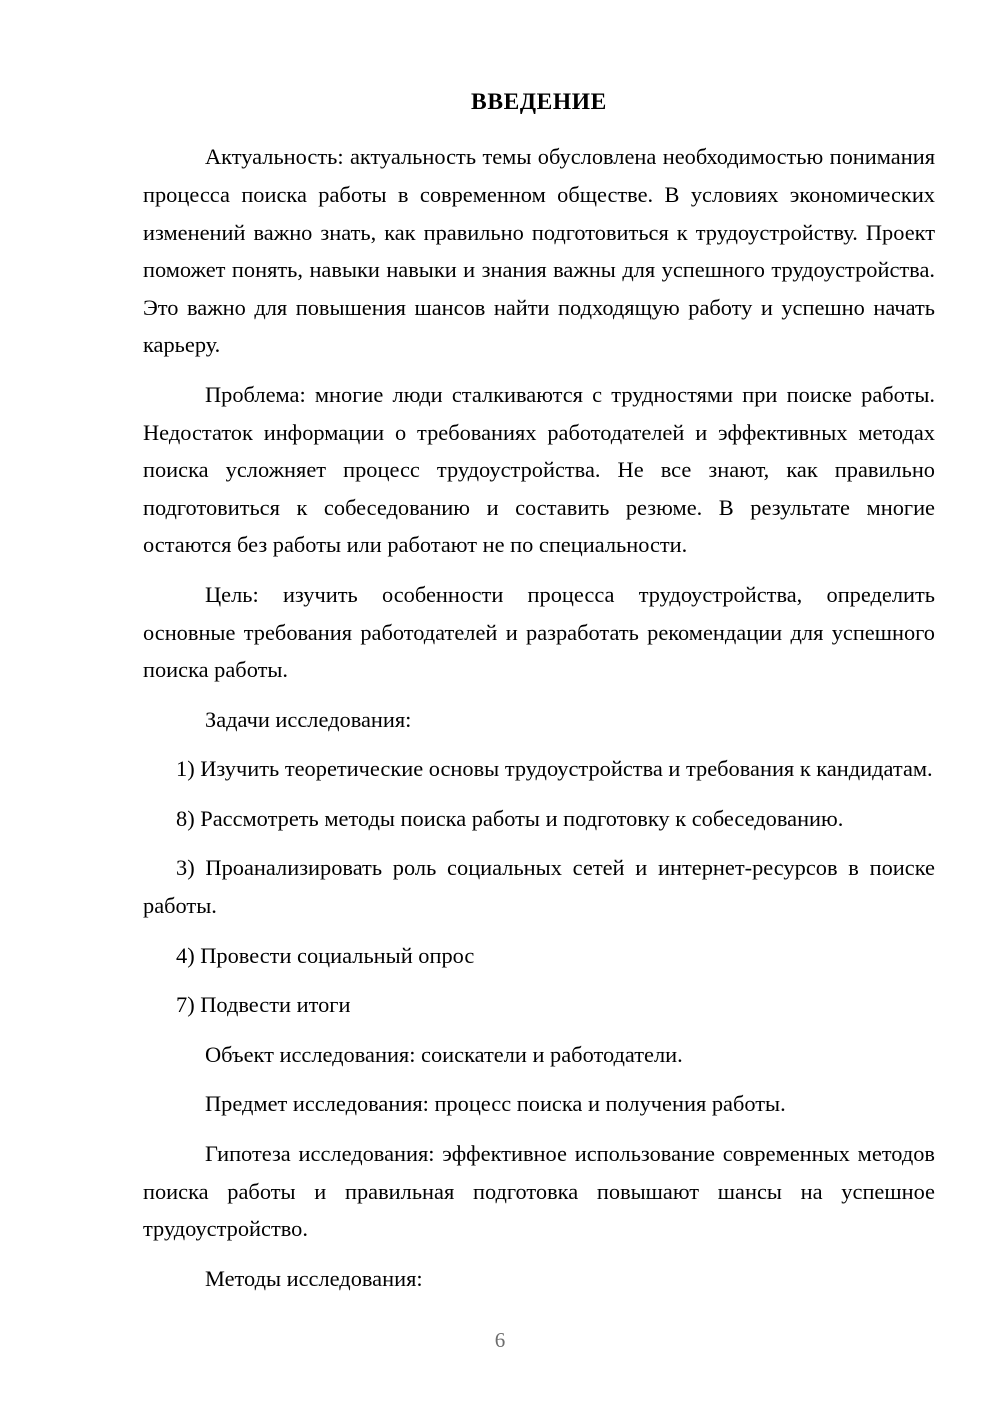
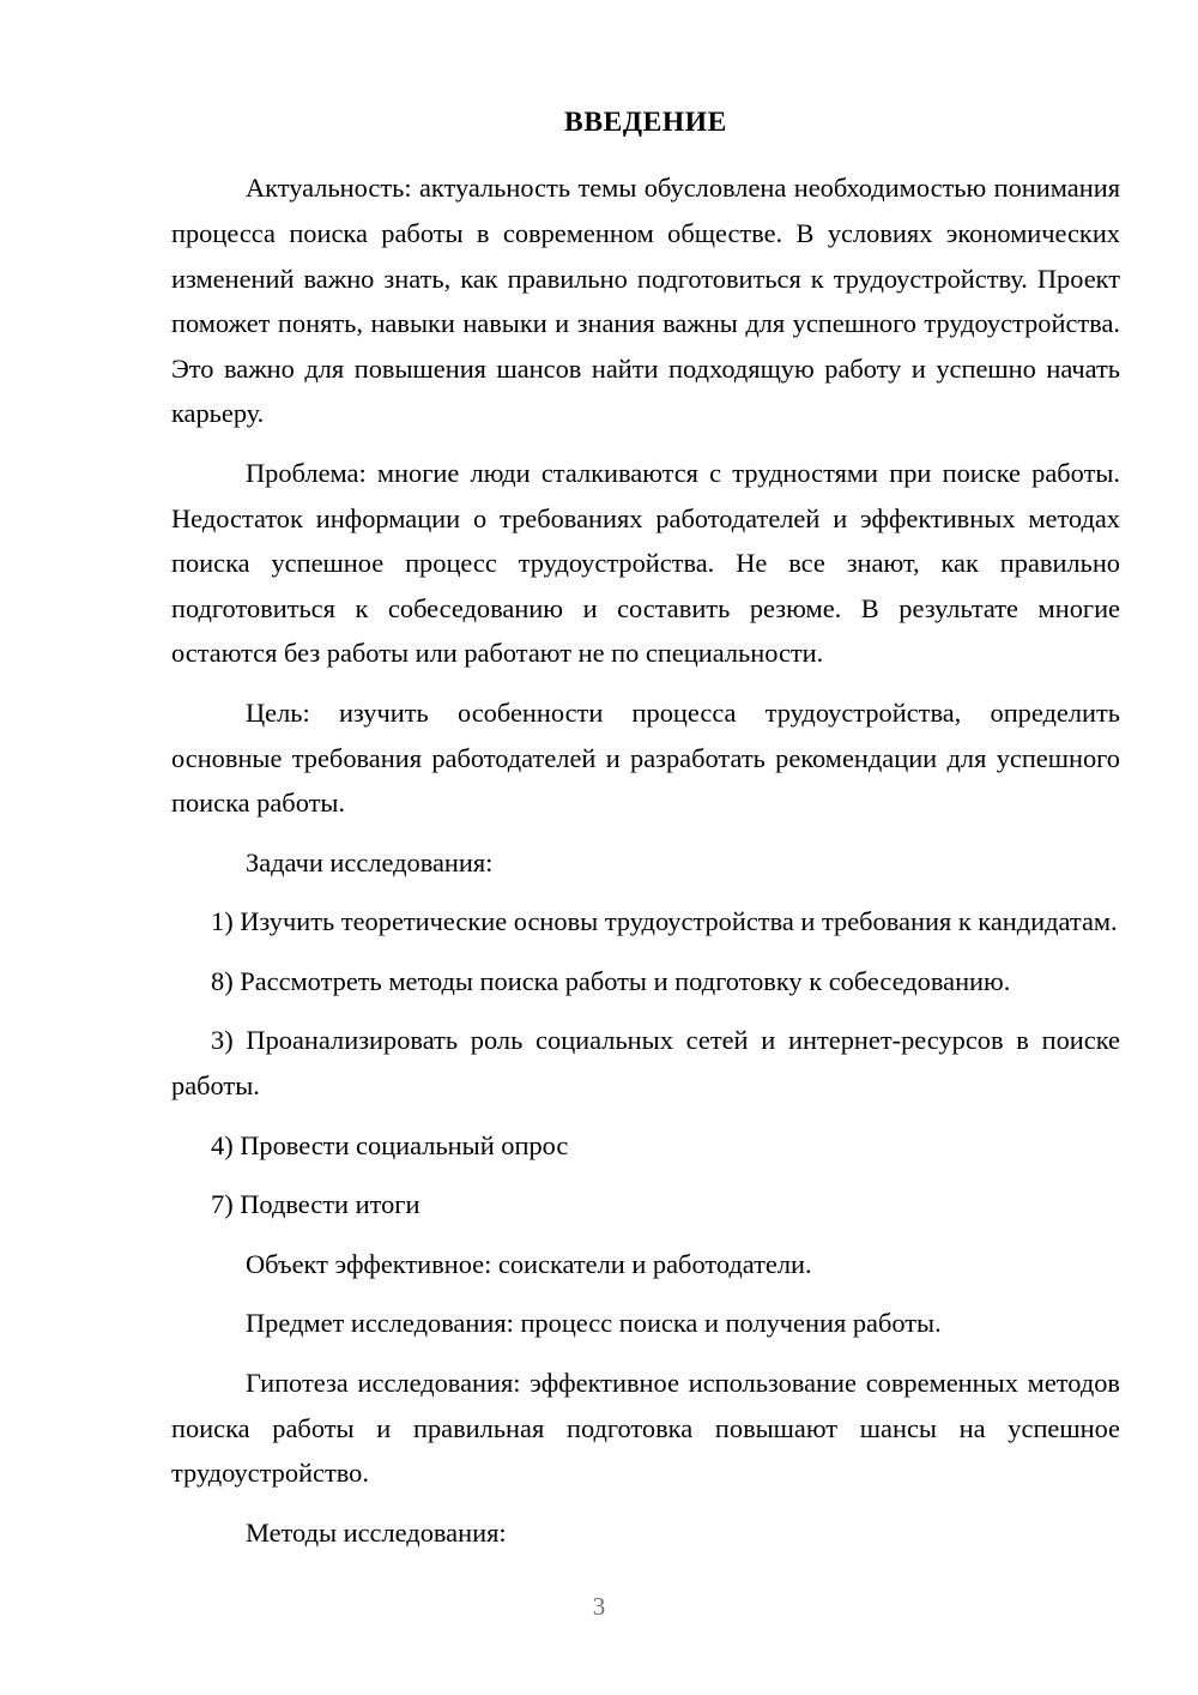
  ВВЕДЕНИЕ
  Актуальность: актуальность темы обусловлена необходимостью понимания процесса поиска работы в современном обществе. В условиях экономических изменений важно знать, как правильно подготовиться к трудоустройству. Проект поможет понять, навыки навыки и знания важны для успешного трудоустройства. Это важно для повышения шансов найти подходящую работу и успешно начать карьеру.
- Проблема: многие люди сталкиваются с трудностями при поиске работы. Недостаток информации о требованиях работодателей и эффективных методах поиска усложняет процесс трудоустройства. Не все знают, как правильно подготовиться к собеседованию и составить резюме. В результате многие остаются без работы или работают не по специальности.
+ Проблема: многие люди сталкиваются с трудностями при поиске работы. Недостаток информации о требованиях работодателей и эффективных методах поиска успешное процесс трудоустройства. Не все знают, как правильно подготовиться к собеседованию и составить резюме. В результате многие остаются без работы или работают не по специальности.
  Цель: изучить особенности процесса трудоустройства, определить основные требования работодателей и разработать рекомендации для успешного поиска работы.
  Задачи исследования:
  1) Изучить теоретические основы трудоустройства и требования к кандидатам.
  8) Рассмотреть методы поиска работы и подготовку к собеседованию.
  3) Проанализировать роль социальных сетей и интернет-ресурсов в поиске работы.
  4) Провести социальный опрос
  7) Подвести итоги
- Объект исследования: соискатели и работодатели.
+ Объект эффективное: соискатели и работодатели.
  Предмет исследования: процесс поиска и получения работы.
  Гипотеза исследования: эффективное использование современных методов поиска работы и правильная подготовка повышают шансы на успешное трудоустройство.
  Методы исследования:
- 6
+ 3
